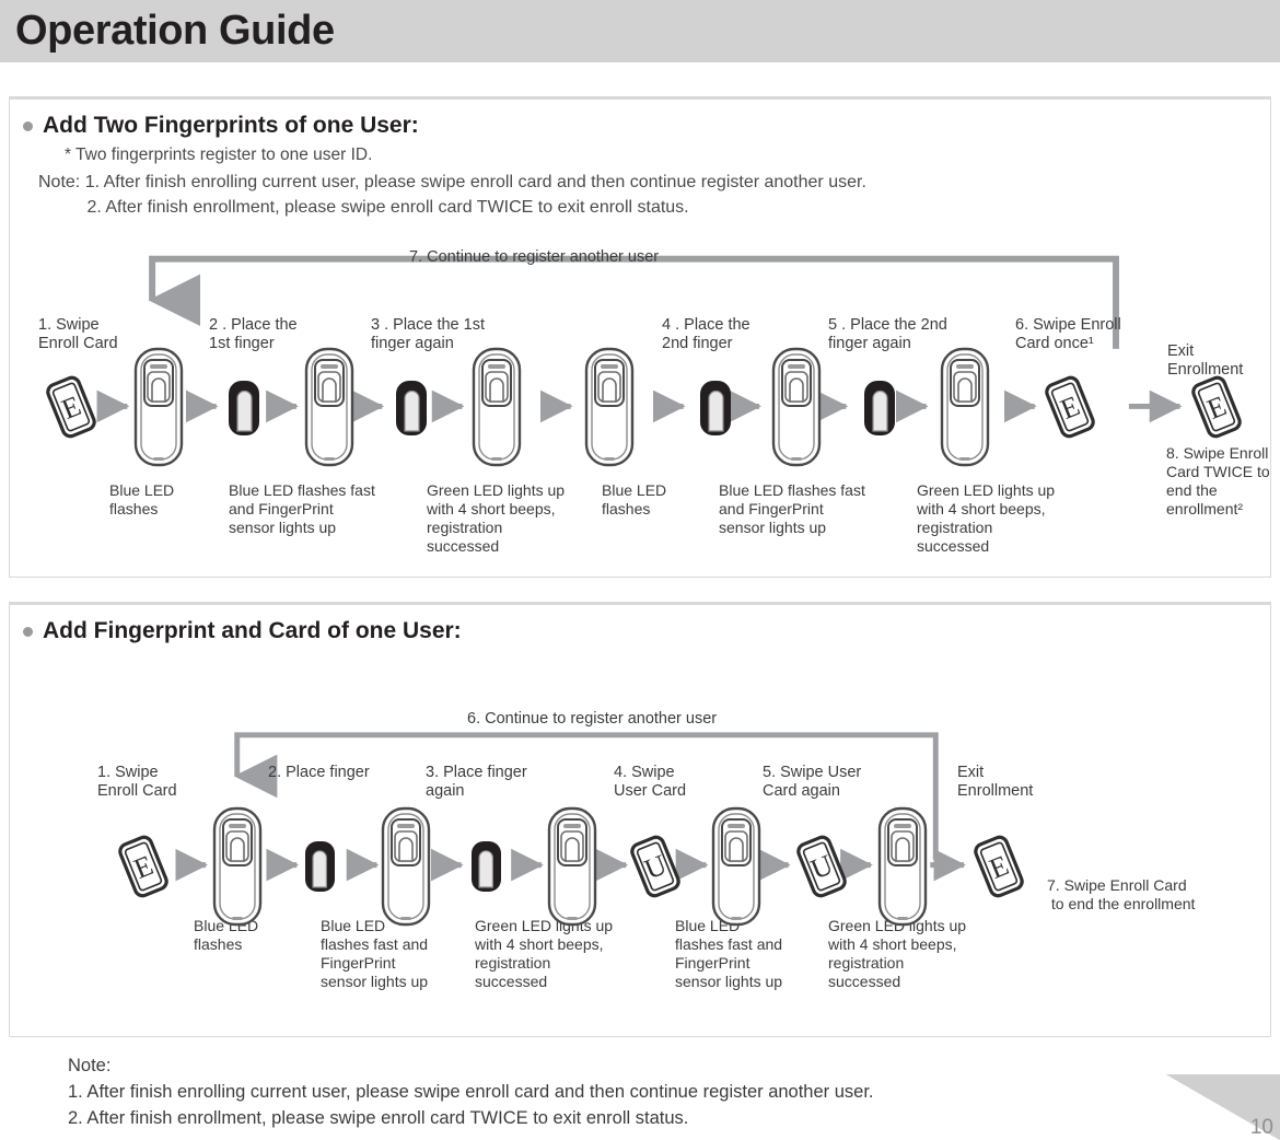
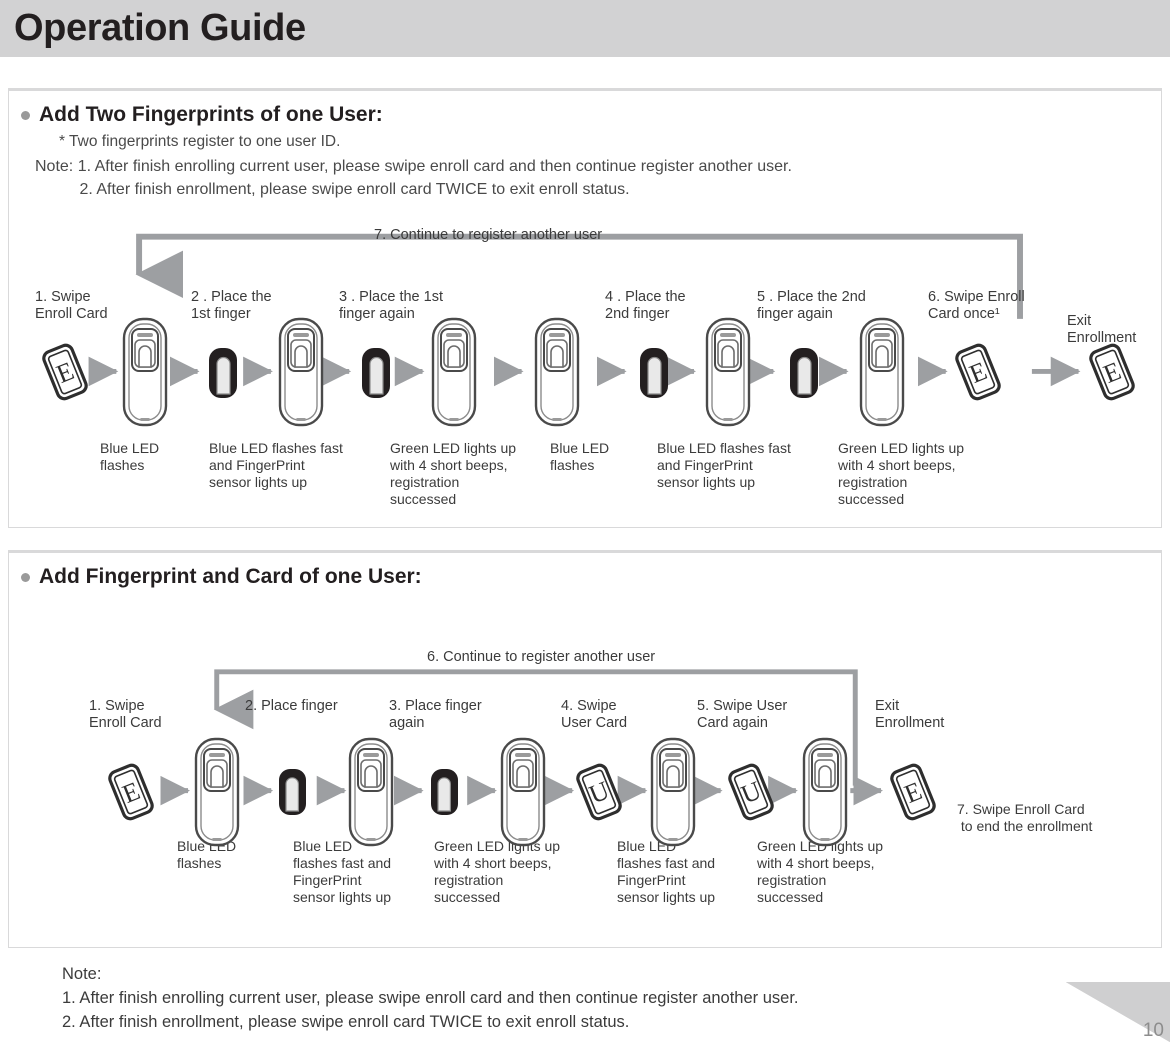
  Operation Guide
  Add Two Fingerprints of one User:
  * Two fingerprints register to one user ID.
  Note: 1. After finish enrolling current user, please swipe enroll card and then continue register another user.
  2. After finish enrollment, please swipe enroll card TWICE to exit enroll status.
  7. Continue to register another user
  1. Swipe
  Enroll Card
  2 . Place the
  1st finger
  3 . Place the 1st
  finger again
  4 . Place the
  2nd finger
  5 . Place the 2nd
  finger again
  6. Swipe Enroll
  Card once¹
  Exit
  Enrollment
- 8. Swipe Enroll
- Card TWICE to
- end the
- enrollment²
  Blue LED
  flashes
  Blue LED flashes fast
  and FingerPrint
  sensor lights up
  Green LED lights up
  with 4 short beeps,
  registration
  successed
  Blue LED
  flashes
  Blue LED flashes fast
  and FingerPrint
  sensor lights up
  Green LED lights up
  with 4 short beeps,
  registration
  successed
  Add Fingerprint and Card of one User:
  6. Continue to register another user
  1. Swipe
  Enroll Card
  2. Place finger
  3. Place finger
  again
  4. Swipe
  User Card
  5. Swipe User
  Card again
  Exit
  Enrollment
  7. Swipe Enroll Card
  to end the enrollment
  BlueD
  flashes
  Blue LED
  flashes fast and
  FingerPrint
  sensor lights up
  Green LED lits up
  with 4 short beeps,
  registration
  successed
  Blue LE
  flashes fast and
  FingerPrint
  sensor lights up
  Green LE lights up
  with 4 short beeps,
  registration
  successed
  Note:
  1. After finish enrolling current user, please swipe enroll card and then continue register another user.
  2. After finish enrollment, please swipe enroll card TWICE to exit enroll status.
  10
